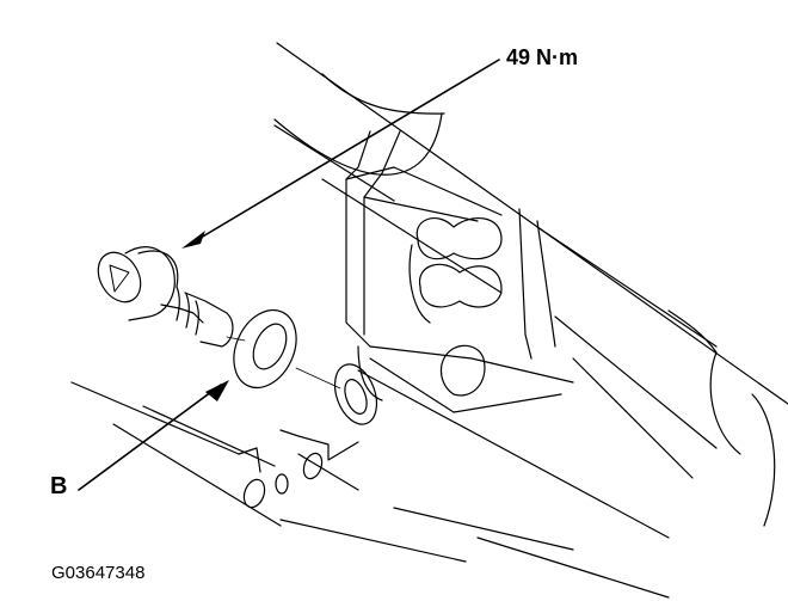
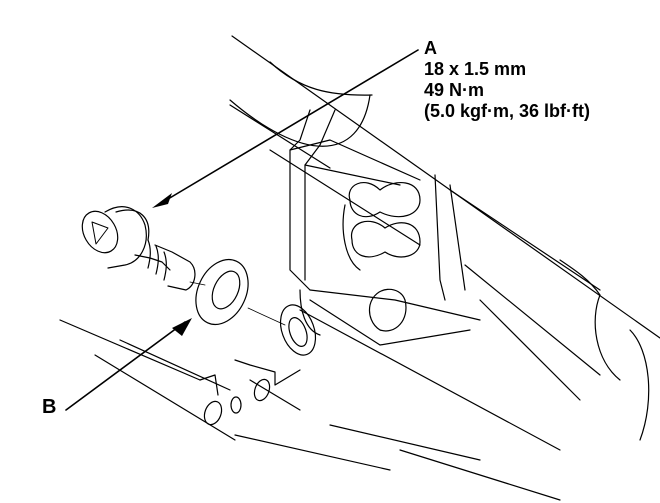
+ A
+ 18 x 1.5 mm
  49 N·m
+ (5.0 kgf·m, 36 lbf·ft)
  B
- G03647348
